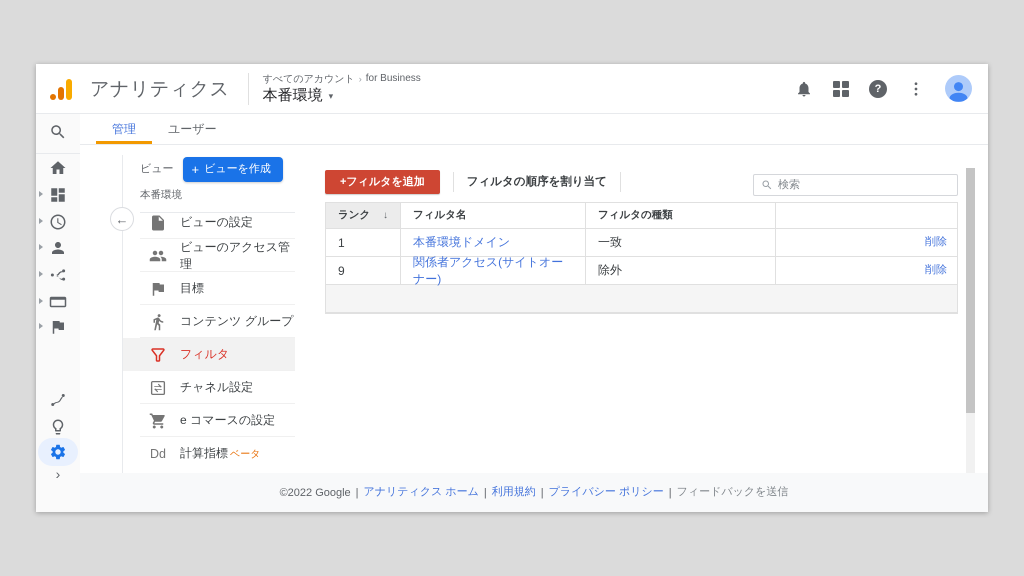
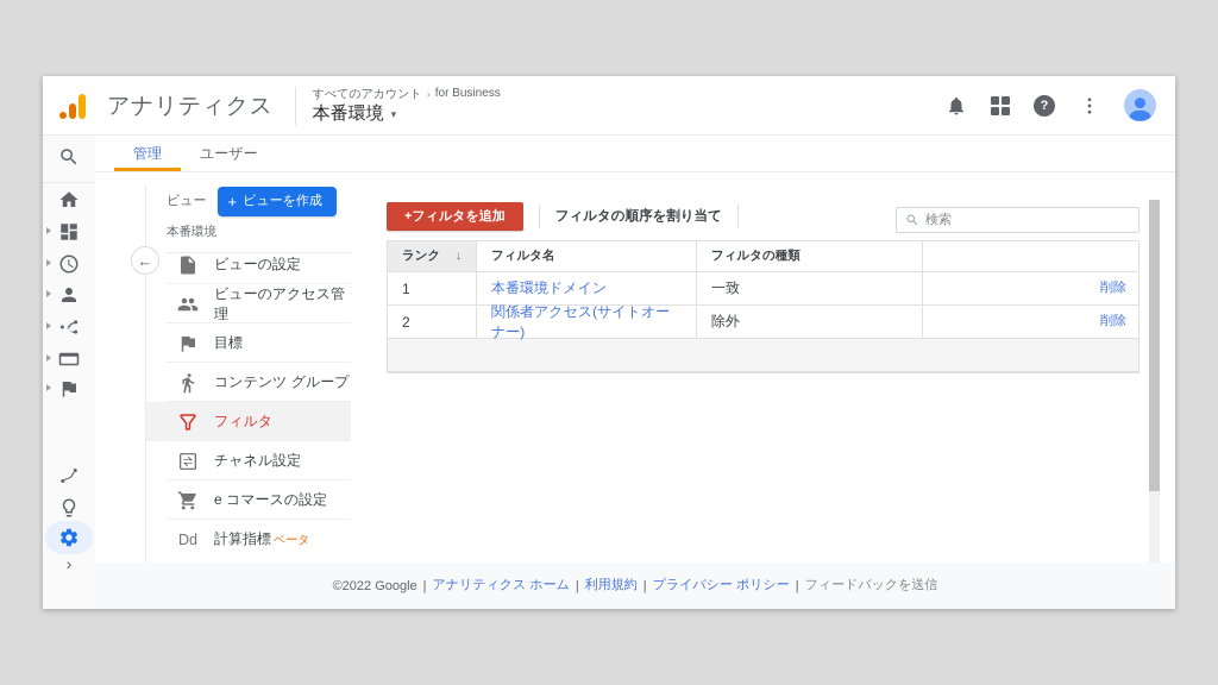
  アナリティクス
  すべてのアカウント
  ›
  for Business
  本番環境
  ▾
  ?
  ›
  管理
  ユーザー
  ビュー
  +
  ビューを作成
  本番環境
  ←
  ビューの設定
  ビューのアクセス管理
  目標
  コンテンツ グループ
  フィルタ
  チャネル設定
  e コマースの設定
  Dd
  計算指標 ベータ
  +フィルタを追加
  フィルタの順序を割り当て
  検索
  ランク
  ↓
  フィルタ名
  フィルタの種類
  1
  本番環境ドメイン
  一致
  削除
- 9
+ 2
  関係者アクセス(サイトオーナー)
  除外
  削除
  ©2022 Google
  |
  アナリティクス ホーム
  |
  利用規約
  |
  プライバシー ポリシー
  |
  フィードバックを送信
